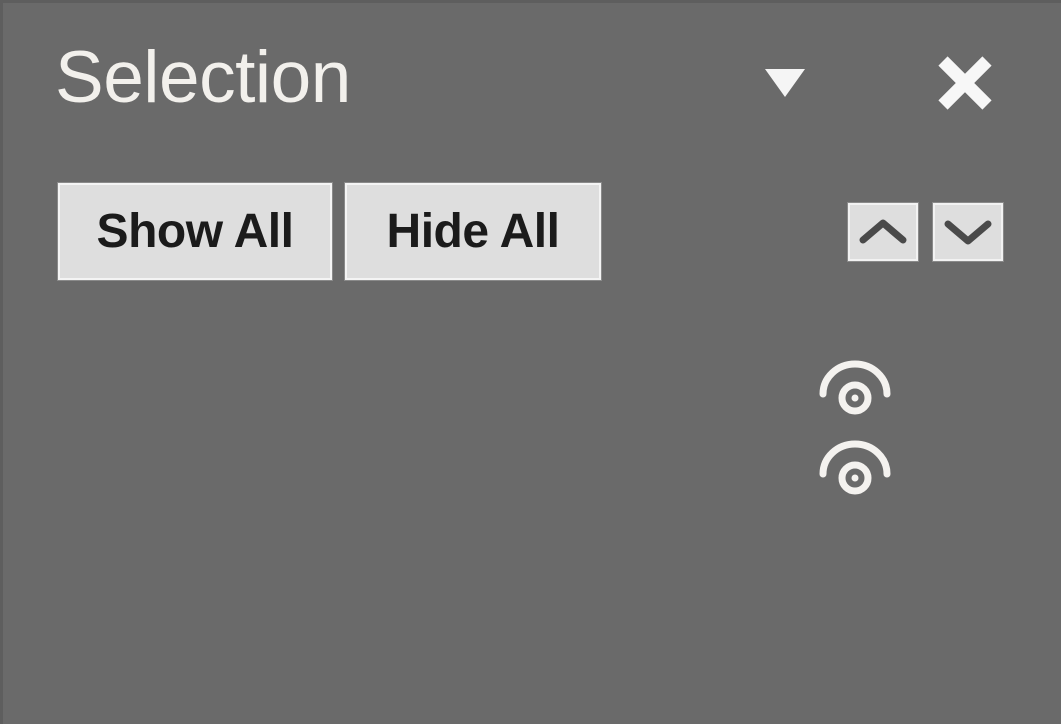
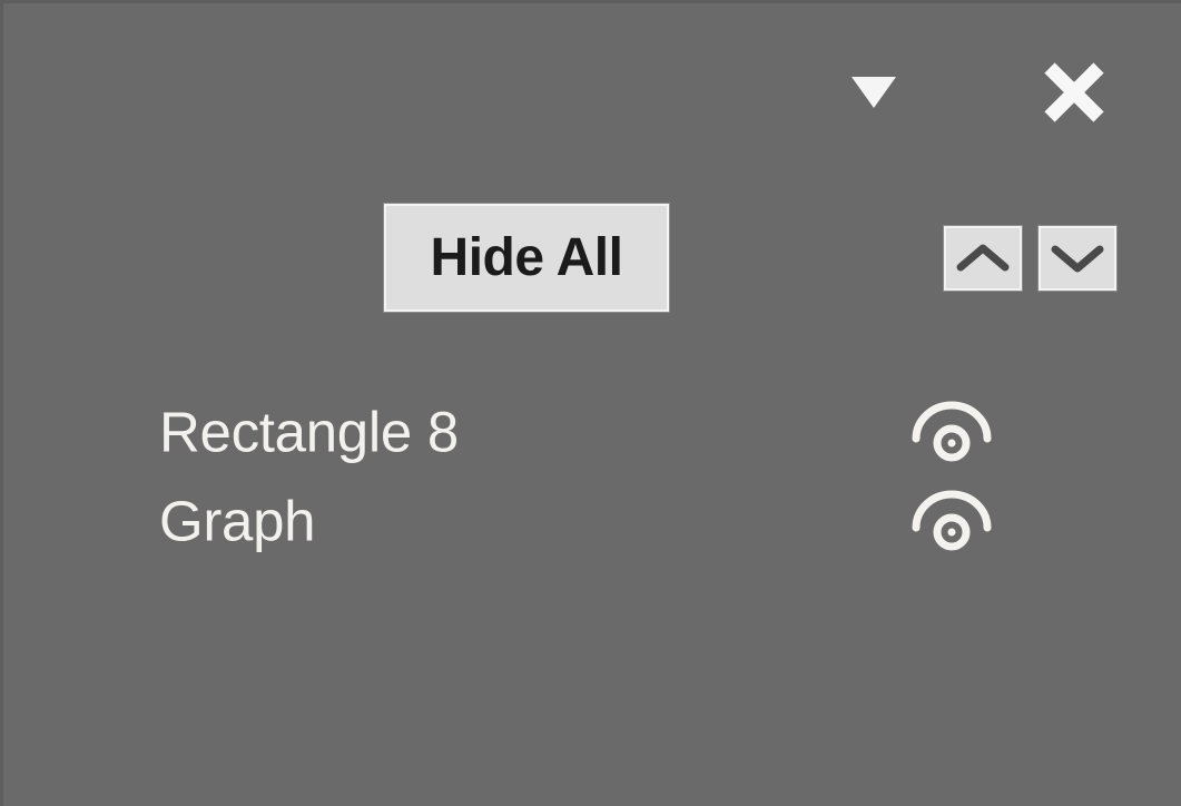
- Selection
- Show All
  Hide All
+ Rectangle 8
+ Graph
